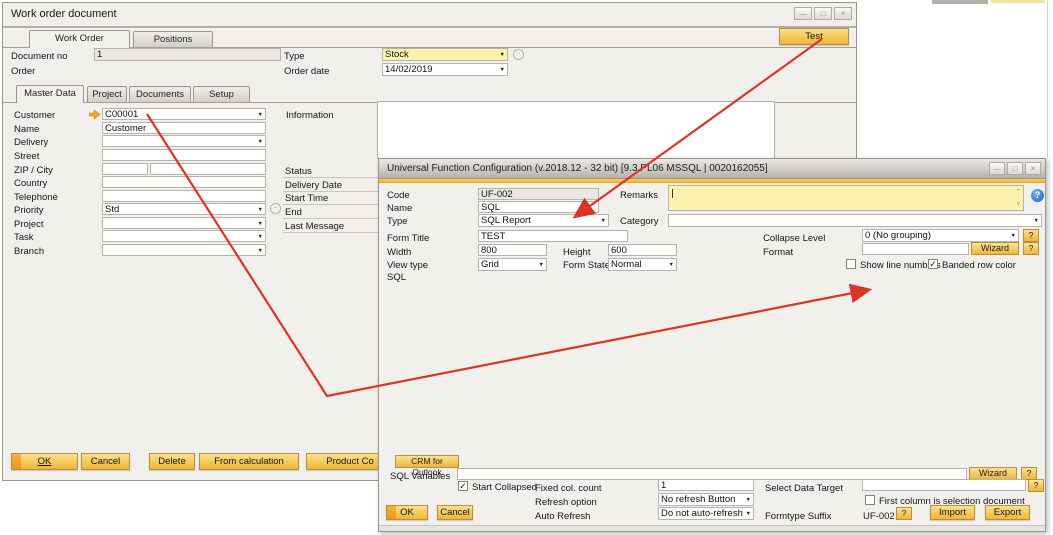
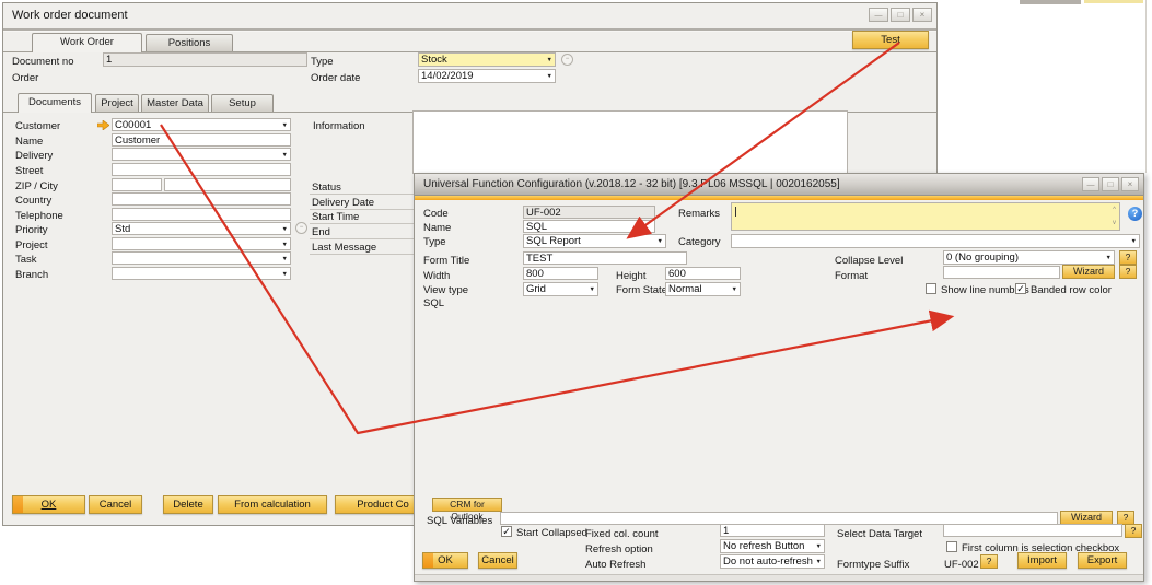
  Work order document
  □
  ×
  Work Order
  Positions
  Document no
  1
  Type
  Stock
  Order
  Order date
  14/02/2019
  Test
- Master Data
+ Documents
  Project
- Documents
+ Master Data
  Setup
  Customer
  C00001
  Name
  Customer
  Delivery
  Street
  ZIP / City
  Country
  Telephone
  Priority
  Std
  Project
  Task
  Branch
  Information
  Status
  Delivery Date
  Start Time
  End
  Last Message
  OK
  Cancel
  Delete
  From calculation
  Product Co
  Universal Function Configuration (v.2018.12 - 32 bit) [9.3L06 MSSQL | 0020162055]
  □
  ×
  ?
  Code
  UF-002
  Name
  SQL
  Type
  SQL Report
  Remarks
  Category
  Form Title
  TEST
  Collapse Level
  0 (No grouping)
  ?
  Width
  800
  Height
  600
  Format
  Wizard
  ?
  View type
  Grid
  Form Stat
  Normal
  Show line numbs
  ✓
  Banded row color
  SQL
  CRM for Outlook
  SQL Variables
  Wizard
  ?
  ✓
  Start Collapsed
  Fixed col. count
  1
  Select Data Target
  ?
  Refresh option
  No refresh Button
- First column is selection document
+ First column is selection checkbox
  Auto Refresh
  Do not auto-refresh
  Formtype Suffix
  UF-002
  ?
  OK
  Cancel
  Import
  Export
